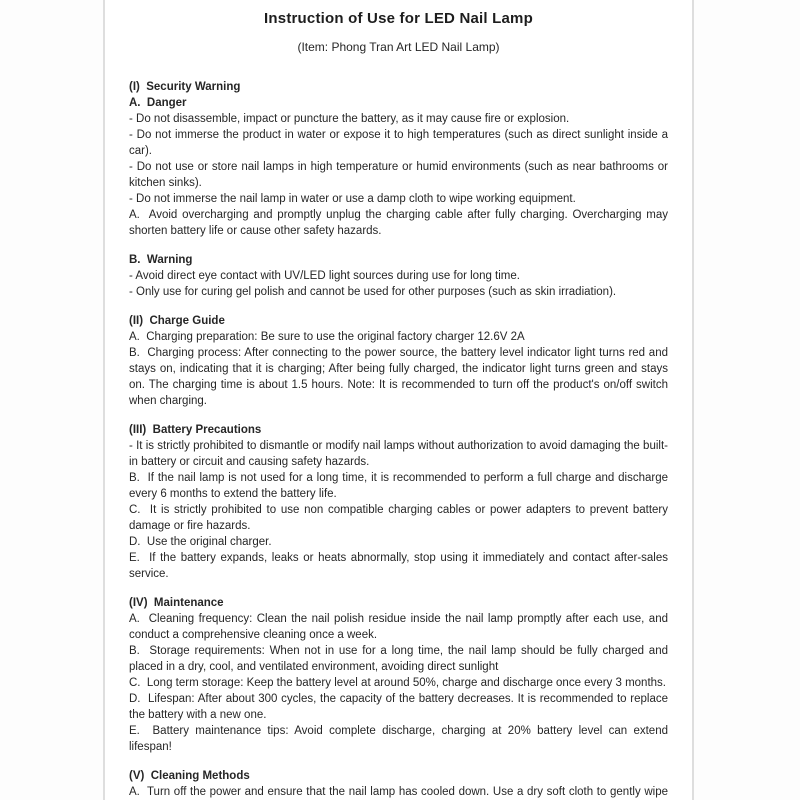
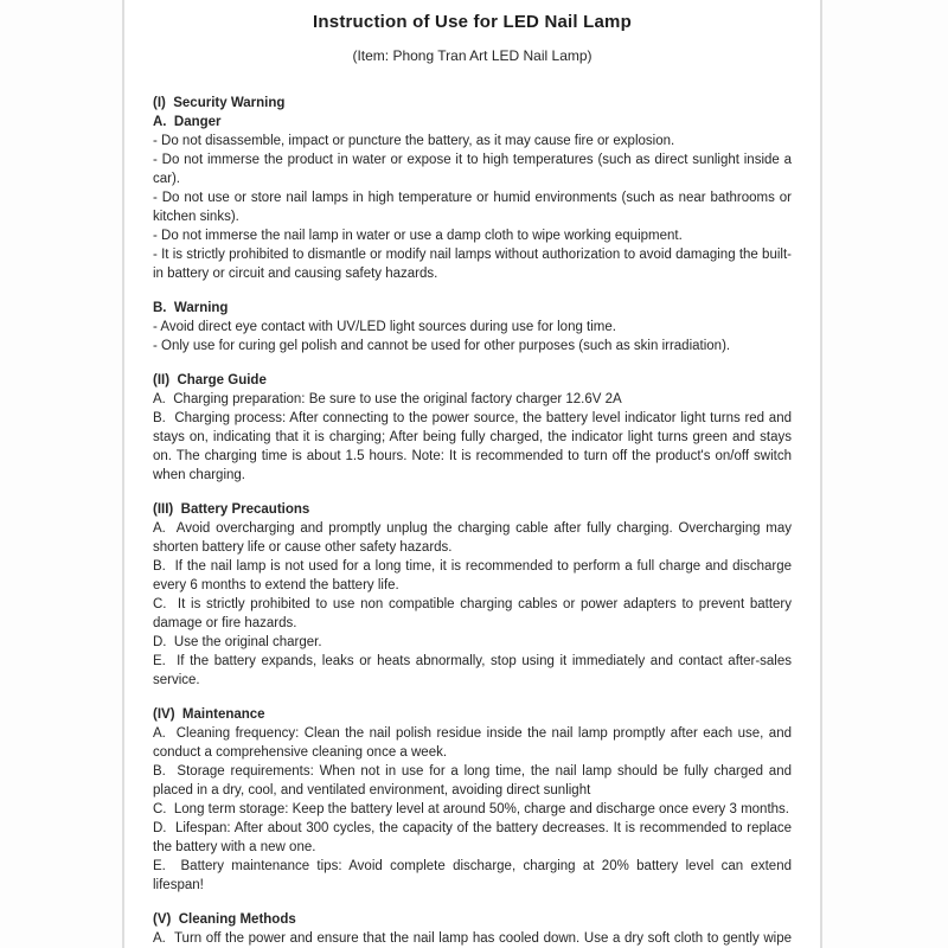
  Instruction of Use for LED Nail Lamp
  (Item: Phong Tran Art LED Nail Lamp)
  (I) Security Warning
  A. Danger
  - Do not disassemble, impact or puncture the battery, as it may cause fire or explosion.
  - Do not immerse the product in water or expose it to high temperatures (such as direct sunlight inside a car).
  - Do not use or store nail lamps in high temperature or humid environments (such as near bathrooms or kitchen sinks).
  - Do not immerse the nail lamp in water or use a damp cloth to wipe working equipment.
- A. Avoid overcharging and promptly unplug the charging cable after fully charging. Overcharging may shorten battery life or cause other safety hazards.
+ - It is strictly prohibited to dismantle or modify nail lamps without authorization to avoid damaging the built-in battery or circuit and causing safety hazards.
  B. Warning
  - Avoid direct eye contact with UV/LED light sources during use for long time.
  - Only use for curing gel polish and cannot be used for other purposes (such as skin irradiation).
  (II) Charge Guide
  A. Charging preparation: Be sure to use the original factory charger 12.6V 2A
  B. Charging process: After connecting to the power source, the battery level indicator light turns red and stays on, indicating that it is charging; After being fully charged, the indicator light turns green and stays on. The charging time is about 1.5 hours. Note: It is recommended to turn off the product's on/off switch when charging.
  (III) Battery Precautions
- - It is strictly prohibited to dismantle or modify nail lamps without authorization to avoid damaging the built-in battery or circuit and causing safety hazards.
+ A. Avoid overcharging and promptly unplug the charging cable after fully charging. Overcharging may shorten battery life or cause other safety hazards.
  B. If the nail lamp is not used for a long time, it is recommended to perform a full charge and discharge every 6 months to extend the battery life.
  C. It is strictly prohibited to use non compatible charging cables or power adapters to prevent battery damage or fire hazards.
  D. Use the original charger.
  E. If the battery expands, leaks or heats abnormally, stop using it immediately and contact after-sales service.
  (IV) Maintenance
  A. Cleaning frequency: Clean the nail polish residue inside the nail lamp promptly after each use, and conduct a comprehensive cleaning once a week.
  B. Storage requirements: When not in use for a long time, the nail lamp should be fully charged and placed in a dry, cool, and ventilated environment, avoiding direct sunlight
  C. Long term storage: Keep the battery level at around 50%, charge and discharge once every 3 months.
  D. Lifespan: After about 300 cycles, the capacity of the battery decreases. It is recommended to replace the battery with a new one.
  E. Battery maintenance tips: Avoid complete discharge, charging at 20% battery level can extend lifespan!
  (V) Cleaning Methods
